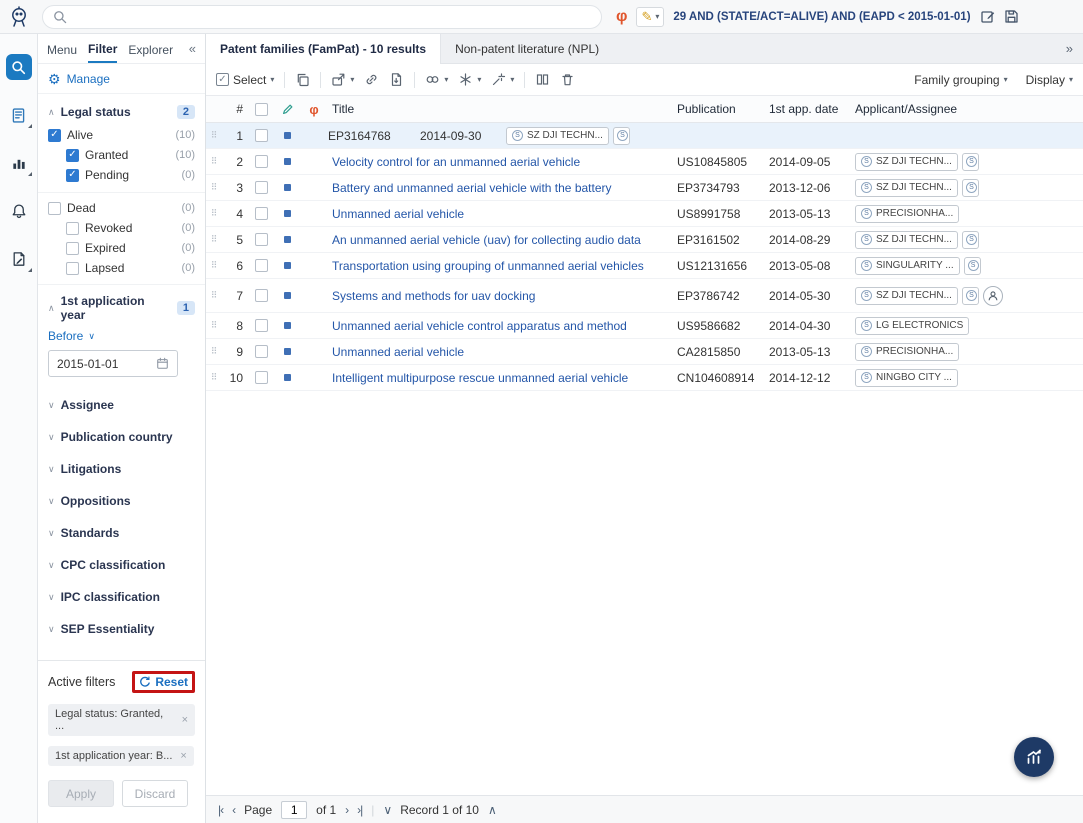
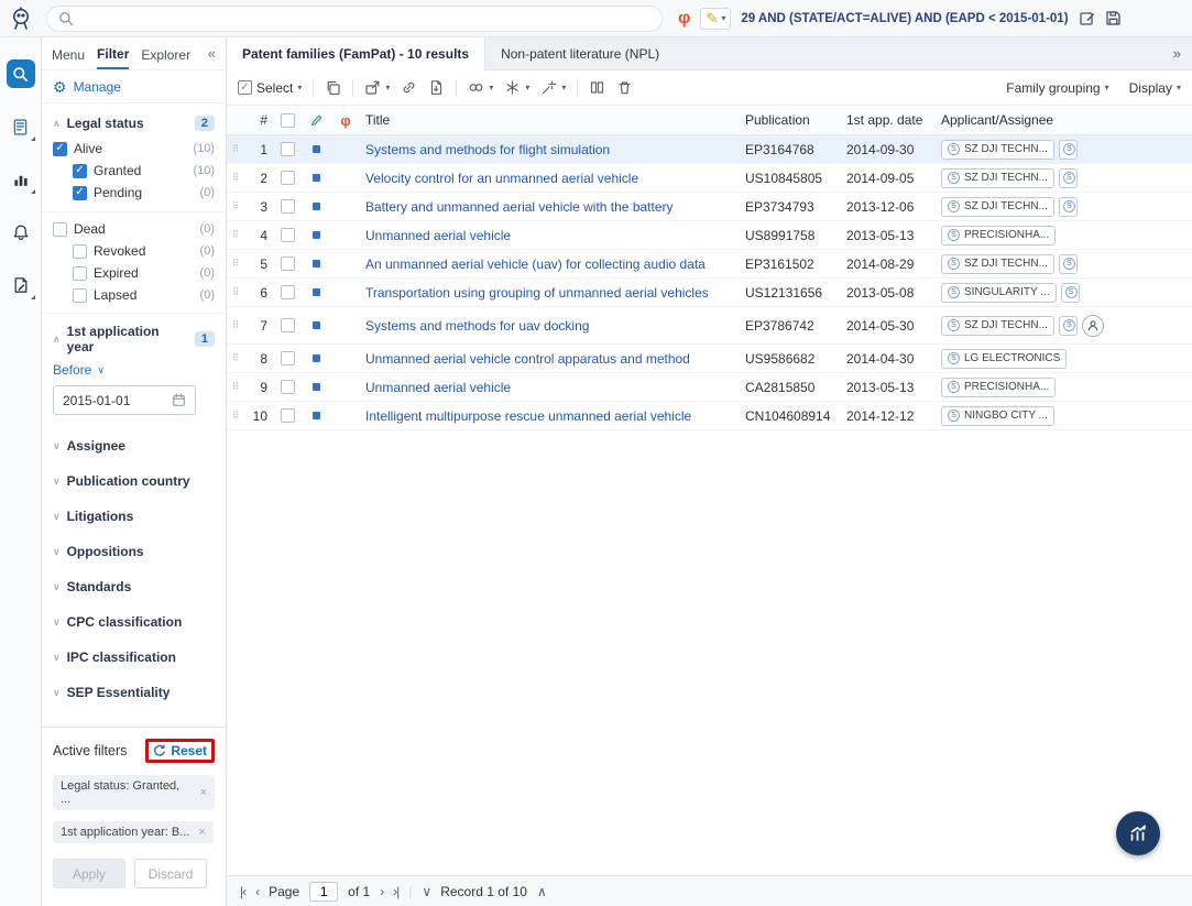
  φ
  ✎
  ▾
  29 AND (STATE/ACT=ALIVE) AND (EAPD < 2015-01-01)
  Menu
  Filter
  Explorer
  «
  ⚙
  Manage
  ∧
  Legal status
  2
  ✓
  Alive
  (10)
  ✓
  Granted
  (10)
  ✓
  Pending
  (0)
  Dead
  (0)
  Revoked
  (0)
  Expired
  (0)
  Lapsed
  (0)
  ∧
  1st application year
  1
  Before
  ∨
  2015-01-01
  ∨
  Assignee
  ∨
  Publication country
  ∨
  Litigations
  ∨
  Oppositions
  ∨
  Standards
  ∨
  CPC classification
  ∨
  IPC classification
  ∨
  SEP Essentiality
  Active filters
  Reset
  Legal status: Granted, ...
  ×
  1st application year: B...
  ×
  Apply
  Discard
  Patent families (FamPat) - 10 results
  Non-patent literature (NPL)
  »
  ✓
  Select
  ▾
  ▾
  ▾
  ▾
  ▾
  Family grouping
  ▾
  Display
  ▾
  #
  φ
  Title
  Publication
  1st app. date
  Applicant/Assignee
  ⠿
  1
+ Systems and methods for flight simulation
  EP3164768
  2014-09-30
  SZ DJI TECHN...
  ⠿
  2
  Velocity control for an unmanned aerial vehicle
  US10845805
  2014-09-05
  SZ DJI TECHN...
  ⠿
  3
  Battery and unmanned aerial vehicle with the battery
  EP3734793
  2013-12-06
  SZ DJI TECHN...
  ⠿
  4
  Unmanned aerial vehicle
  US8991758
  2013-05-13
  PRECISIONHA...
  ⠿
  5
  An unmanned aerial vehicle (uav) for collecting audio data
  EP3161502
  2014-08-29
  SZ DJI TECHN...
  ⠿
  6
  Transportation using grouping of unmanned aerial vehicles
  US12131656
  2013-05-08
  SINGULARITY ...
  ⠿
  7
  Systems and methods for uav docking
  EP3786742
  2014-05-30
  SZ DJI TECHN...
  ⠿
  8
  Unmanned aerial vehicle control apparatus and method
  US9586682
  2014-04-30
  LG ELECTRONICS
  ⠿
  9
  Unmanned aerial vehicle
  CA2815850
  2013-05-13
  PRECISIONHA...
  ⠿
  10
  Intelligent multipurpose rescue unmanned aerial vehicle
  CN104608914
  2014-12-12
  NINGBO CITY ...
  |‹
  ‹
  Page
  1
  of 1
  ›
  ›|
  |
  ∨
  Record 1 of 10
  ∧
